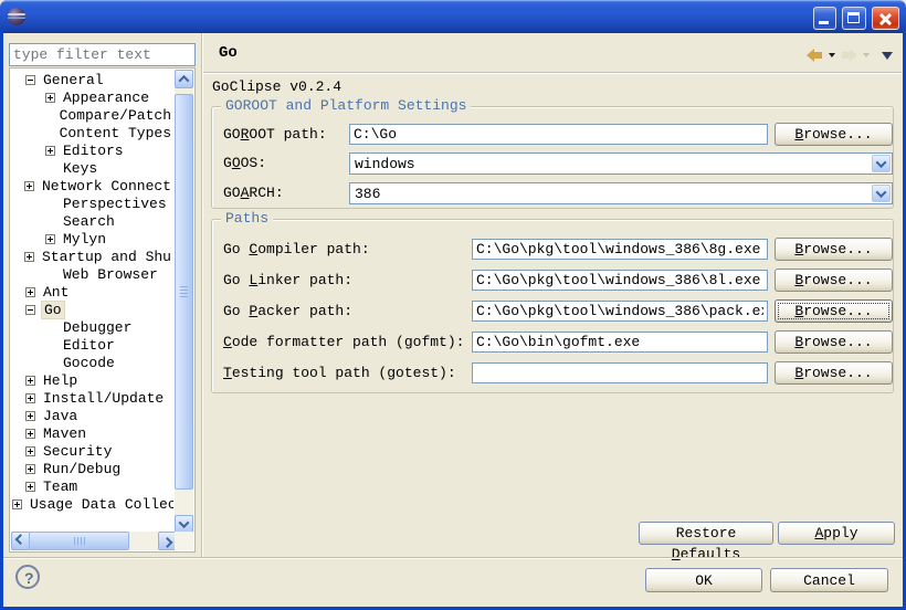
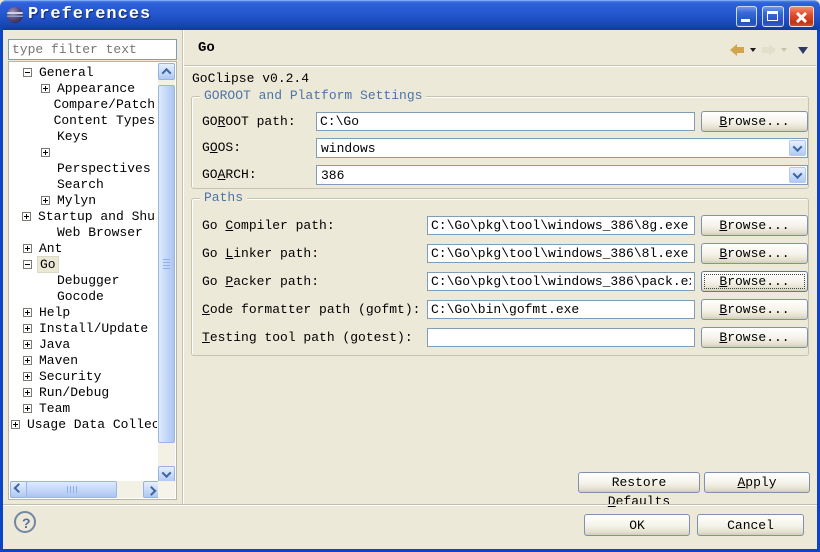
+ Preferences
  type filter text
  General
  Appearance
  Compare/Patch
  Content Types
- Editors
  Keys
- Network Connect
  Perspectives
  Search
  Mylyn
  Startup and Shu
  Web Browser
  Ant
  Go
  Debugger
- Editor
  Gocode
  Help
  Install/Update
  Java
  Maven
  Security
  Run/Debug
  Team
  Usage Data Collec
  Go
  GoClipse v0.2.4
  GOROOT and Platform Settings
  GOROOT path:
  C:\Go
  Browse...
  GOOS:
  windows
  GOARCH:
  386
  Paths
  Go Compiler path:
  C:\Go\pkg\tool\windows_386\8g.exe
  Browse...
  Go Linker path:
  C:\Go\pkg\tool\windows_386\8l.exe
  Browse...
  Go Packer path:
  C:\Go\pkg\tool\windows_386\pack.e
  Browse...
  Code formatter path (gofmt):
  C:\Go\bin\gofmt.exe
  Browse...
  Testing tool path (gotest):
  Browse...
  Restore Defaults
  Apply
  ?
  OK
  Cancel
